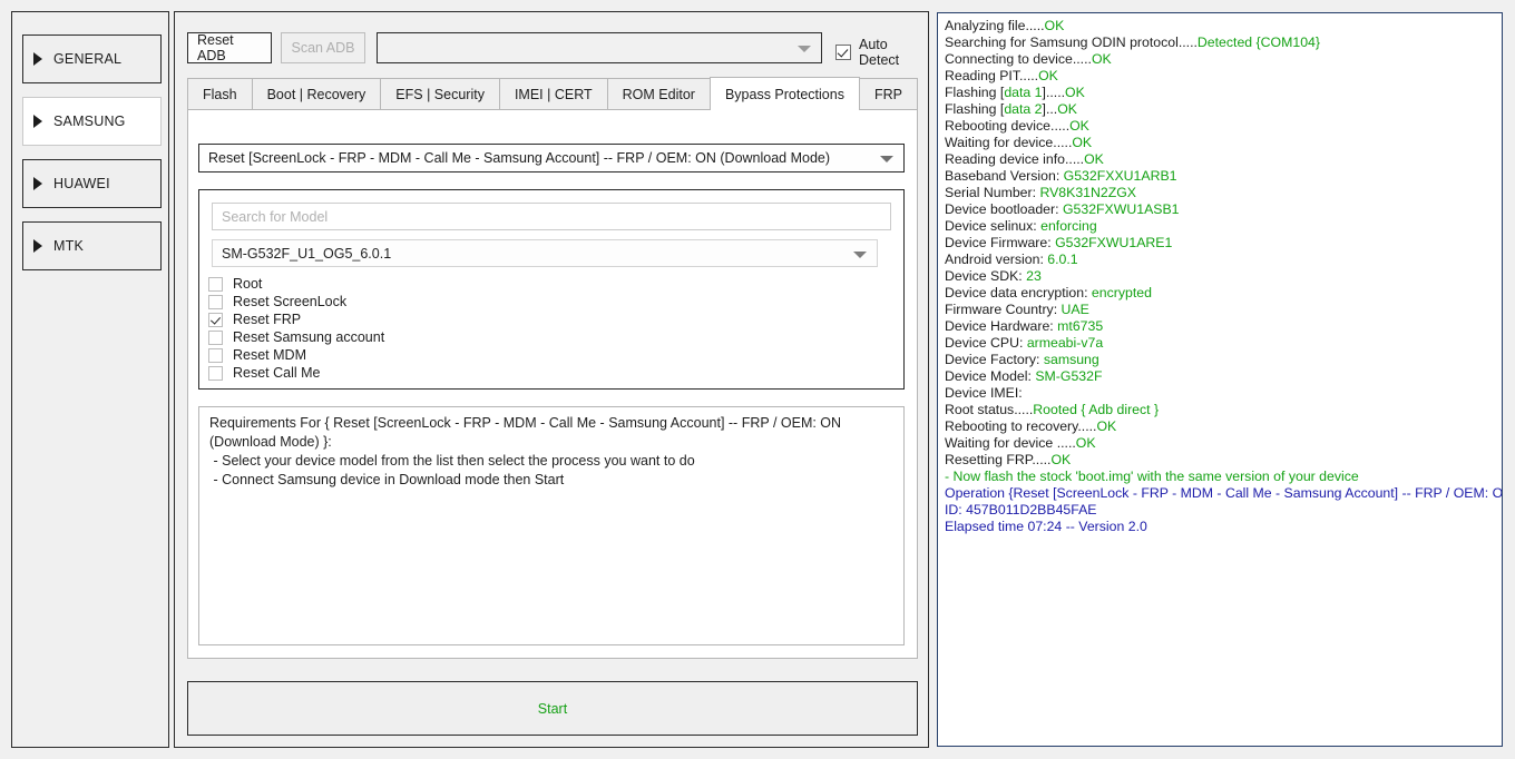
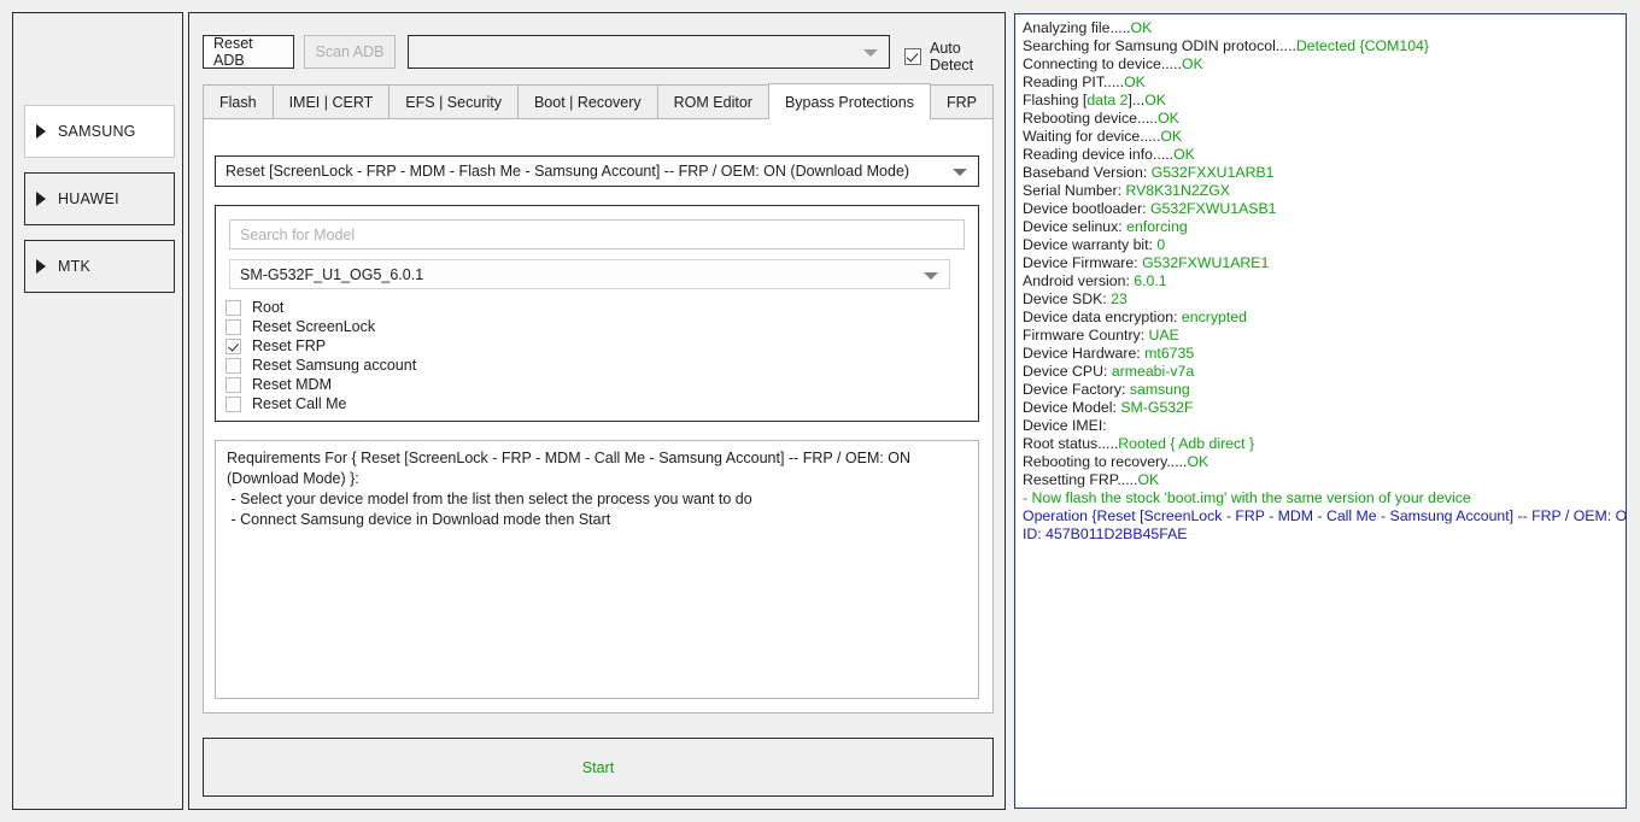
- GENERAL
  SAMSUNG
  HUAWEI
  MTK
  Reset ADB
  Scan ADB
  Auto Detect
  Flash
- Boot | Recovery
+ IMEI | CERT
  EFS | Security
- IMEI | CERT
+ Boot | Recovery
  ROM Editor
  Bypass Protections
  FRP
- Reset [ScreenLock - FRP - MDM - Call Me - Samsung Account] -- FRP / OEM: ON (Download Mode)
+ Reset [ScreenLock - FRP - MDM - Flash Me - Samsung Account] -- FRP / OEM: ON (Download Mode)
  Search for Model
  SM-G532F_U1_OG5_6.0.1
  Root
  Reset ScreenLock
  Reset FRP
  Reset Samsung account
  Reset MDM
  Reset Call Me
  Requirements For { Reset [ScreenLock - FRP - MDM - Call Me - Samsung Account] -- FRP / OEM: ON (Download Mode) }:
  - Select your device model from the list then select the process you want to do
  - Connect Samsung device in Download mode then Start
  Start
  Analyzing file.....OK
  Searching for Samsung ODIN protocol.....Detected {COM104}
  Connecting to device.....OK
  Reading PIT.....OK
- Flashing [data 1].....OK
  Flashing [data 2]...OK
  Rebooting device.....OK
  Waiting for device.....OK
  Reading device info.....OK
  Baseband Version: G532FXXU1ARB1
  Serial Number: RV8K31N2ZGX
  Device bootloader: G532FXWU1ASB1
  Device selinux: enforcing
+ Device warranty bit: 0
  Device Firmware: G532FXWU1ARE1
  Android version: 6.0.1
  Device SDK: 23
  Device data encryption: encrypted
  Firmware Country: UAE
  Device Hardware: mt6735
  Device CPU: armeabi-v7a
  Device Factory: samsung
  Device Model: SM-G532F
  Device IMEI:
  Root status.....Rooted { Adb direct }
  Rebooting to recovery.....OK
- Waiting for device .....OK
  Resetting FRP.....OK
  - Now flash the stock 'boot.img' with the same version of your device
  Operation {Reset [ScreenLock - FRP - MDM - Call Me - Samsung Account] -- FRP / OEM: O
  ID: 457B011D2BB45FAE
- Elapsed time 07:24 -- Version 2.0
